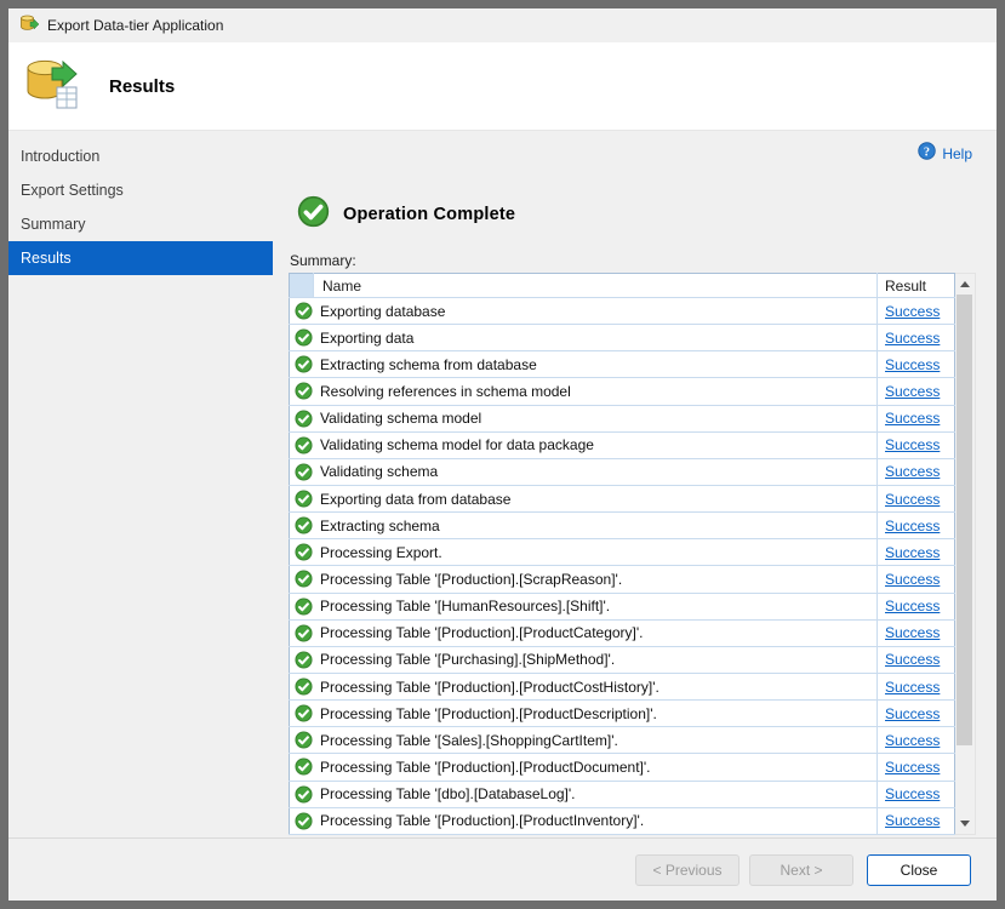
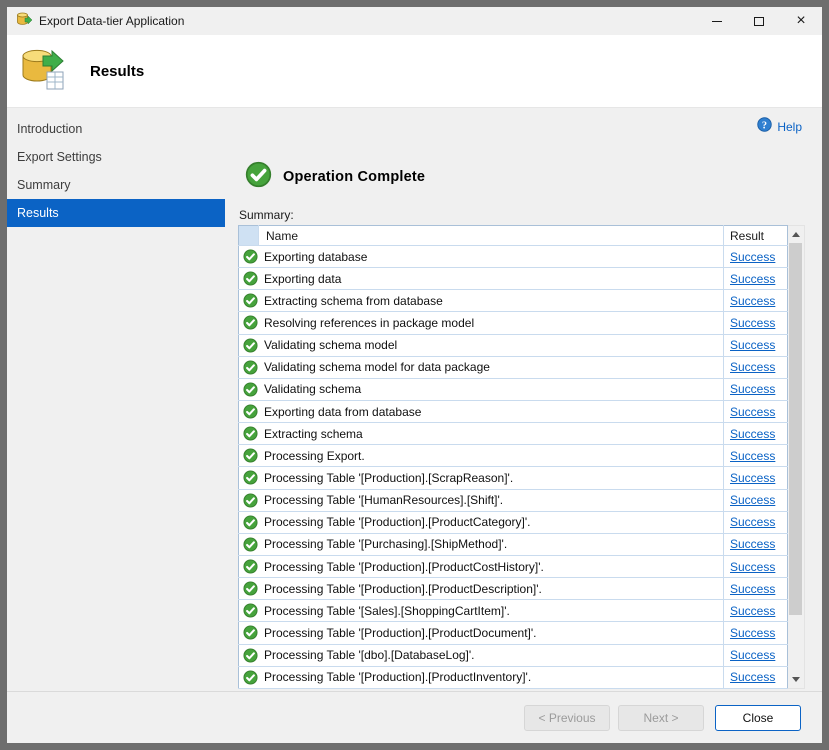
  Export Data-tier Application
+ ×
  Results
  Introduction
  Export Settings
  Summary
  Results
  ?
  Help
  Operation Complete
  Summary:
  	Name	Result
  Exporting database	Success
  Exporting data	Success
  Extracting schema from database	Success
- Resolving references in schema model	Success
+ Resolving references in package model	Success
  Validating schema model	Success
  Validating schema model for data package	Success
  Validating schema	Success
  Exporting data from database	Success
  Extracting schema	Success
  Processing Export.	Success
  Processing Table '[Production].[ScrapReason]'.	Success
  Processing Table '[HumanResources].[Shift]'.	Success
  Processing Table '[Production].[ProductCategory]'.	Success
  Processing Table '[Purchasing].[ShipMethod]'.	Success
  Processing Table '[Production].[ProductCostHistory]'.	Success
  Processing Table '[Production].[ProductDescription]'.	Success
  Processing Table '[Sales].[ShoppingCartItem]'.	Success
  Processing Table '[Production].[ProductDocument]'.	Success
  Processing Table '[dbo].[DatabaseLog]'.	Success
  Processing Table '[Production].[ProductInventory]'.	Success
  < Previous
  Next >
  Close
